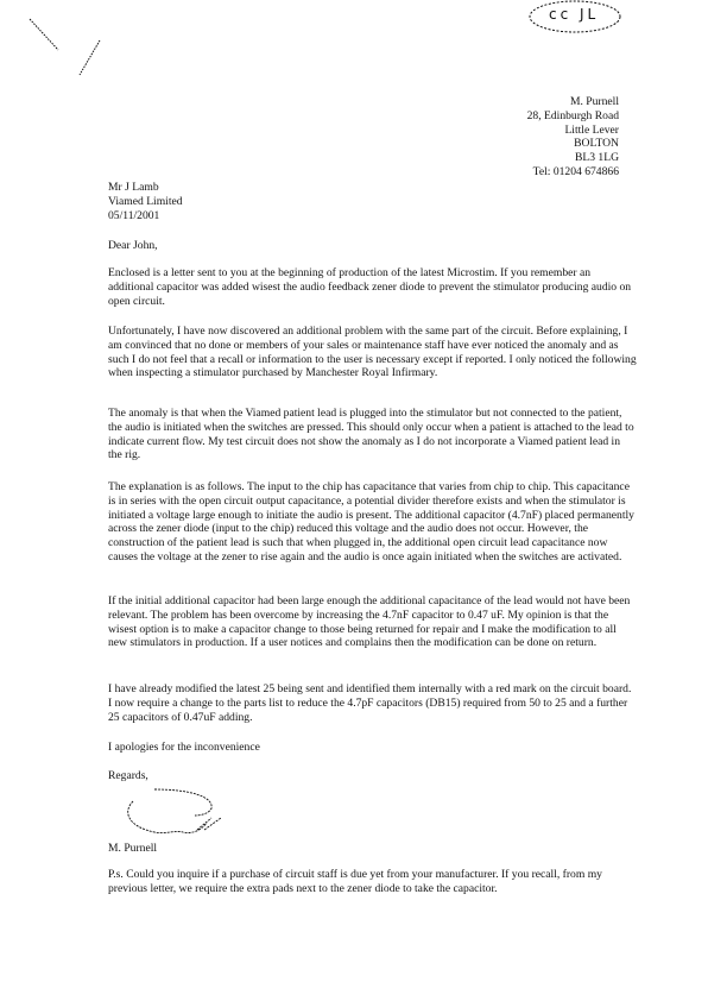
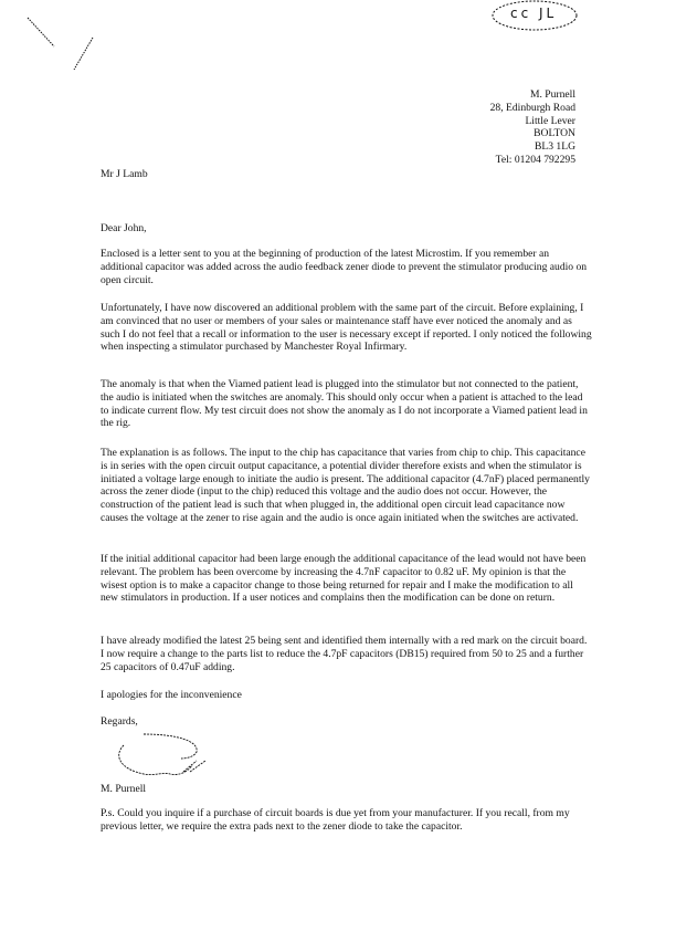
  cc JL
  M. Purnell
  28, Edinburgh Road
  Little Lever
  BOLTON
  BL3 1LG
- Tel: 01204 674866
+ Tel: 01204 792295
  Mr J Lamb
- Viamed Limited
- 05/11/2001
  Dear John,
- Enclosed is a letter sent to you at the beginning of production of the latest Microstim. If you remember an additional capacitor was added wisest the audio feedback zener diode to prevent the stimulator producing audio on open circuit.
+ Enclosed is a letter sent to you at the beginning of production of the latest Microstim. If you remember an additional capacitor was added across the audio feedback zener diode to prevent the stimulator producing audio on open circuit.
- Unfortunately, I have now discovered an additional problem with the same part of the circuit. Before explaining, I am convinced that no done or members of your sales or maintenance staff have ever noticed the anomaly and as such I do not feel that a recall or information to the user is necessary except if reported. I only noticed the following when inspecting a stimulator purchased by Manchester Royal Infirmary.
+ Unfortunately, I have now discovered an additional problem with the same part of the circuit. Before explaining, I am convinced that no user or members of your sales or maintenance staff have ever noticed the anomaly and as such I do not feel that a recall or information to the user is necessary except if reported. I only noticed the following when inspecting a stimulator purchased by Manchester Royal Infirmary.
- The anomaly is that when the Viamed patient lead is plugged into the stimulator but not connected to the patient, the audio is initiated when the switches are pressed. This should only occur when a patient is attached to the lead to indicate current flow. My test circuit does not show the anomaly as I do not incorporate a Viamed patient lead in the rig.
+ The anomaly is that when the Viamed patient lead is plugged into the stimulator but not connected to the patient, the audio is initiated when the switches are anomaly. This should only occur when a patient is attached to the lead to indicate current flow. My test circuit does not show the anomaly as I do not incorporate a Viamed patient lead in the rig.
  The explanation is as follows. The input to the chip has capacitance that varies from chip to chip. This capacitance is in series with the open circuit output capacitance, a potential divider therefore exists and when the stimulator is initiated a voltage large enough to initiate the audio is present. The additional capacitor (4.7nF) placed permanently across the zener diode (input to the chip) reduced this voltage and the audio does not occur. However, the construction of the patient lead is such that when plugged in, the additional open circuit lead capacitance now causes the voltage at the zener to rise again and the audio is once again initiated when the switches are activated.
- If the initial additional capacitor had been large enough the additional capacitance of the lead would not have been relevant. The problem has been overcome by increasing the 4.7nF capacitor to 0.47 uF. My opinion is that the wisest option is to make a capacitor change to those being returned for repair and I make the modification to all new stimulators in production. If a user notices and complains then the modification can be done on return.
+ If the initial additional capacitor had been large enough the additional capacitance of the lead would not have been relevant. The problem has been overcome by increasing the 4.7nF capacitor to 0.82 uF. My opinion is that the wisest option is to make a capacitor change to those being returned for repair and I make the modification to all new stimulators in production. If a user notices and complains then the modification can be done on return.
  I have already modified the latest 25 being sent and identified them internally with a red mark on the circuit board. I now require a change to the parts list to reduce the 4.7pF capacitors (DB15) required from 50 to 25 and a further 25 capacitors of 0.47uF adding.
  I apologies for the inconvenience
  Regards,
  M. Purnell
- P.s. Could you inquire if a purchase of circuit staff is due yet from your manufacturer. If you recall, from my previous letter, we require the extra pads next to the zener diode to take the capacitor.
+ P.s. Could you inquire if a purchase of circuit boards is due yet from your manufacturer. If you recall, from my previous letter, we require the extra pads next to the zener diode to take the capacitor.
